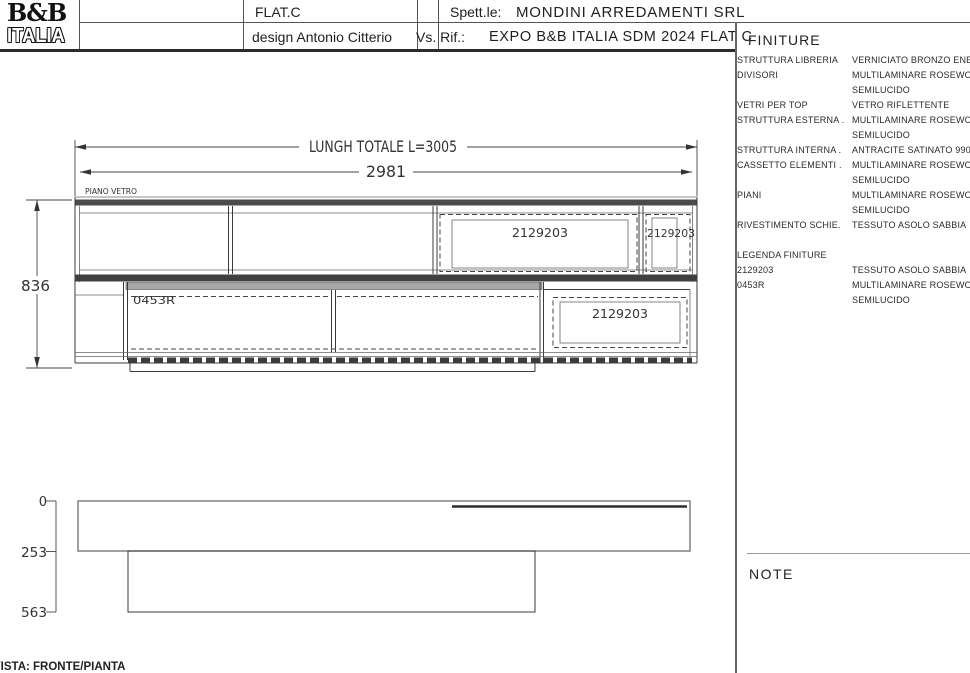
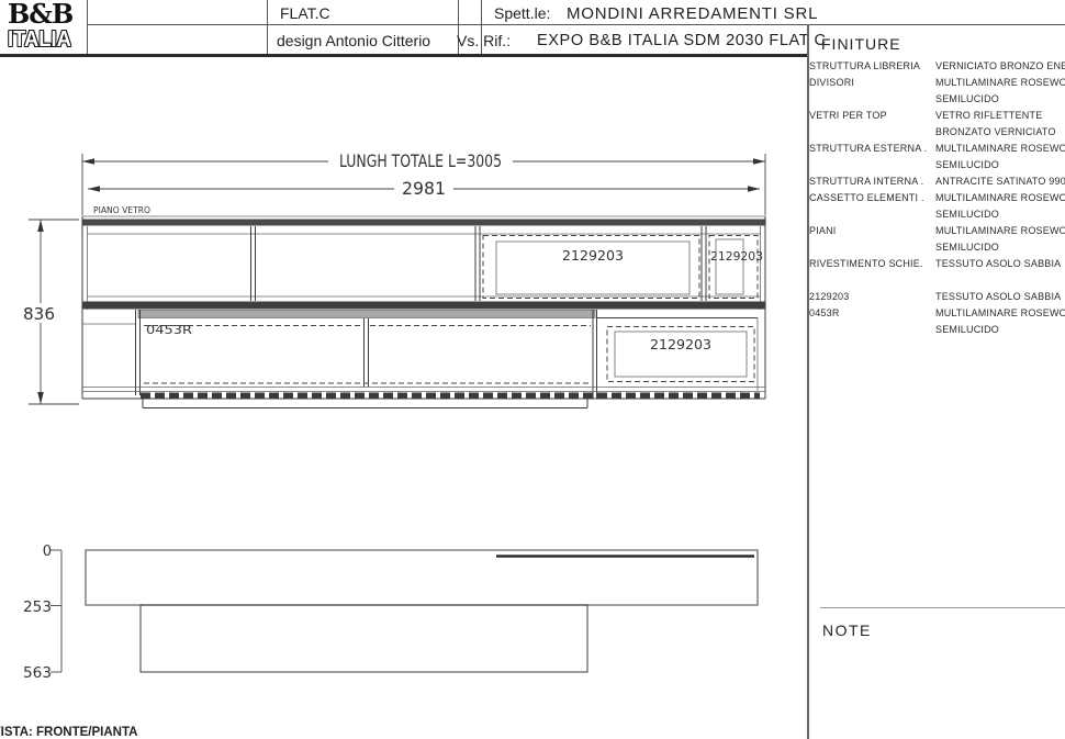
  LUNGH TOTALE L=3005
  2981
  836
  PIANO VETRO
  2129203
  2129203
  0453R
  2129203
  0
  253
  563
  B&B
  ITALIA
  FLAT.C
  design Antonio Citterio
  Spett.le:
  MONDINI ARREDAMENTI SRL
  Vs. Rif.:
- EXPO B&B ITALIA SDM 2024 FLAT C
+ EXPO B&B ITALIA SDM 2030 FLAT C
  FINITURE
  STRUTTURA LIBRERIA
  VERNICIATO BRONZO ENE
  DIVISORI
  MULTILAMINARE ROSEWO
  SEMILUCIDO
  VETRI PER TOP
  VETRO RIFLETTENTE
+ BRONZATO VERNICIATO
  STRUTTURA ESTERNA .
  MULTILAMINARE ROSEWO
  SEMILUCIDO
  STRUTTURA INTERNA .
  ANTRACITE SATINATO 990
  CASSETTO ELEMENTI .
  MULTILAMINARE ROSEWO
  SEMILUCIDO
  PIANI
  MULTILAMINARE ROSEWO
  SEMILUCIDO
  RIVESTIMENTO SCHIE.
  TESSUTO ASOLO SABBIA
- LEGENDA FINITURE
  2129203
  TESSUTO ASOLO SABBIA
  0453R
  MULTILAMINARE ROSEWO
  SEMILUCIDO
  NOTE
  ISTA: FRONTE/PIANTA
